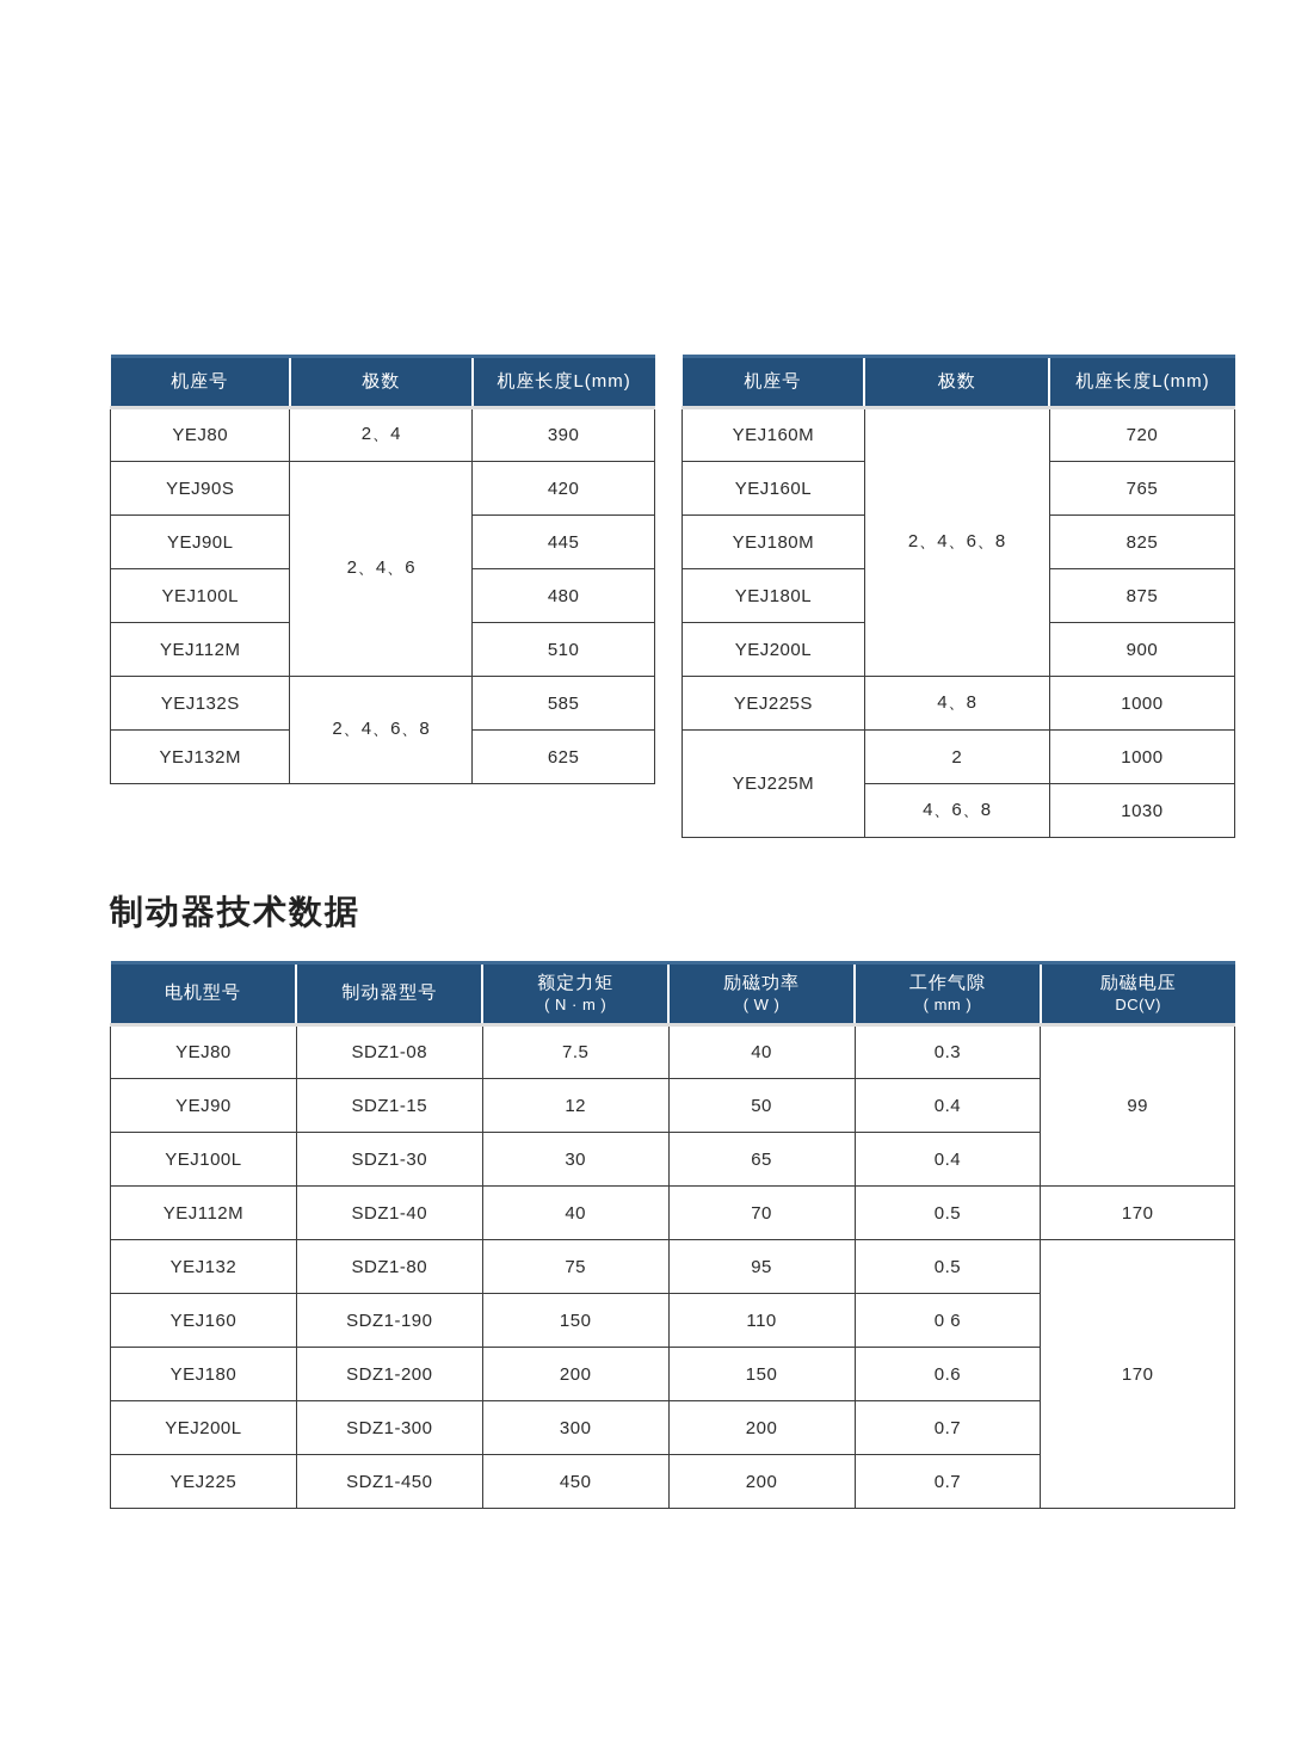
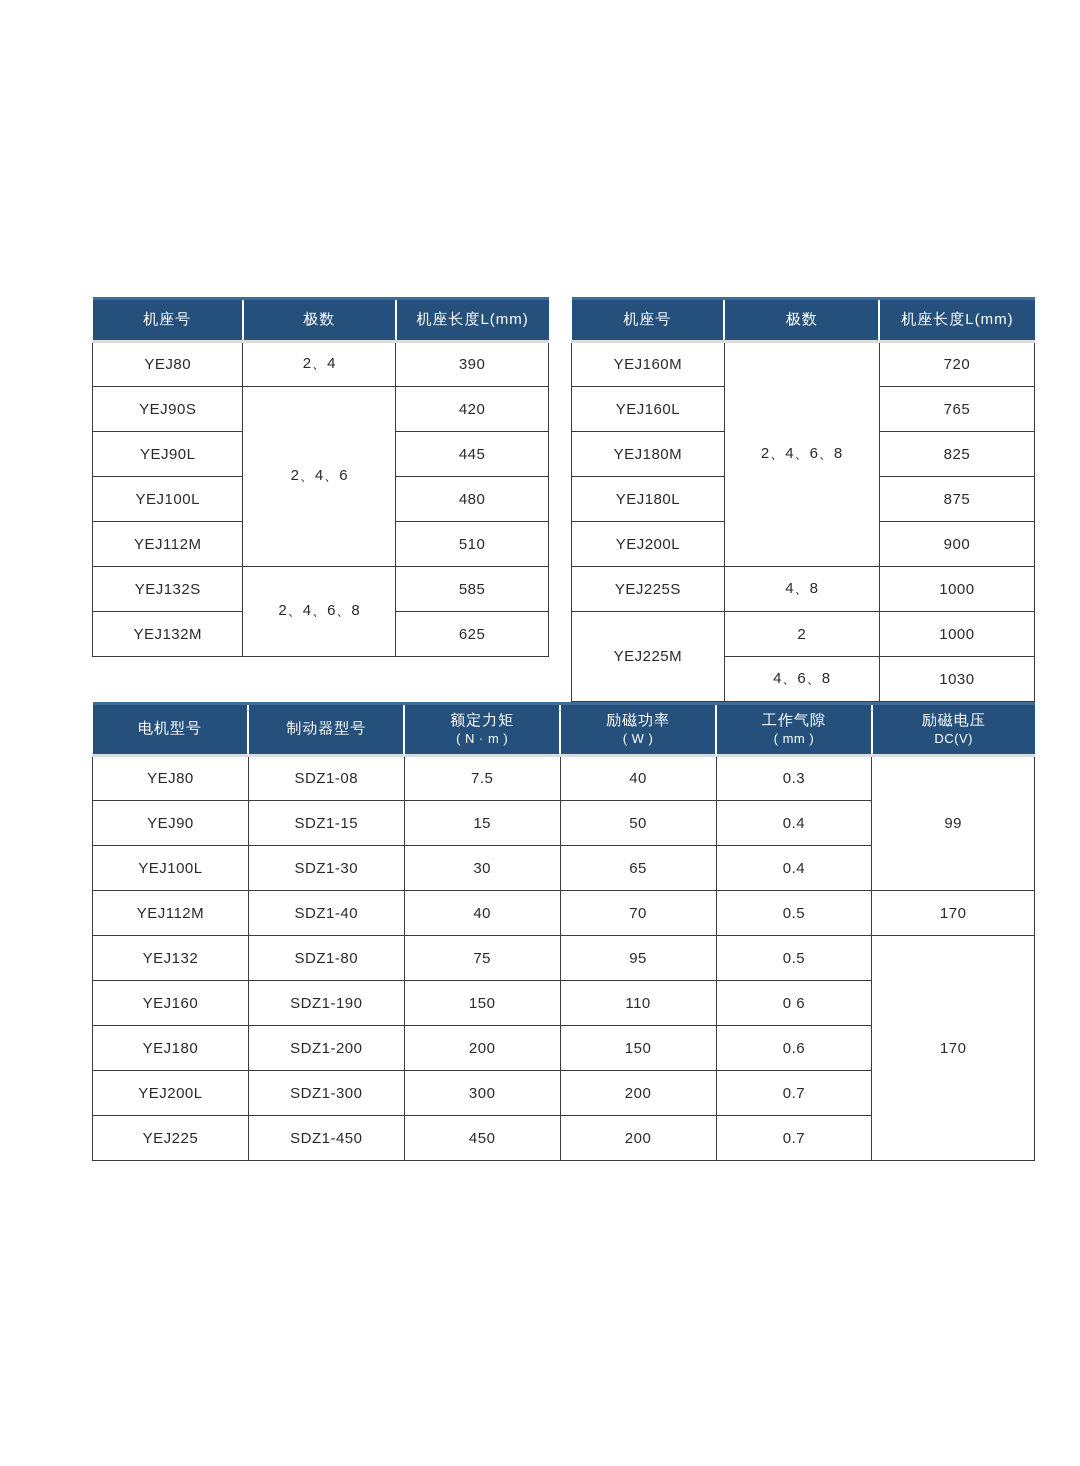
  机座号	极数	机座长度L(mm)
  YEJ80	2、4	390
  YEJ90S	2、4、6	420
  YEJ90L	445
  YEJ100L	480
  YEJ112M	510
  YEJ132S	2、4、6、8	585
  YEJ132M	625
  机座号	极数	机座长度L(mm)
  YEJ160M	2、4、6、8	720
  YEJ160L	765
  YEJ180M	825
  YEJ180L	875
  YEJ200L	900
  YEJ225S	4、8	1000
  YEJ225M	2	1000
  4、6、8	1030
- 制动器技术数据
  电机型号	制动器型号	额定力矩 ( N · m )	励磁功率 ( W )	工作气隙 ( mm )	励磁电压 DC(V)
  YEJ80	SDZ1-08	7.5	40	0.3	99
- YEJ90	SDZ1-15	12	50	0.4
+ YEJ90	SDZ1-15	15	50	0.4
  YEJ100L	SDZ1-30	30	65	0.4
  YEJ112M	SDZ1-40	40	70	0.5	170
  YEJ132	SDZ1-80	75	95	0.5	170
  YEJ160	SDZ1-190	150	110	0 6
  YEJ180	SDZ1-200	200	150	0.6
  YEJ200L	SDZ1-300	300	200	0.7
  YEJ225	SDZ1-450	450	200	0.7
